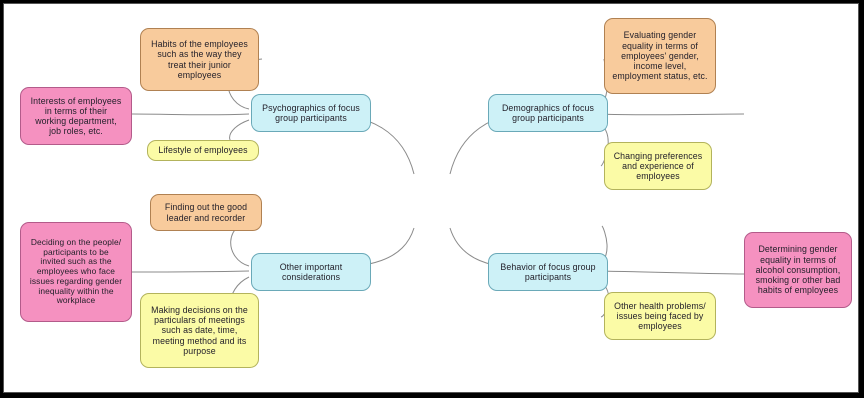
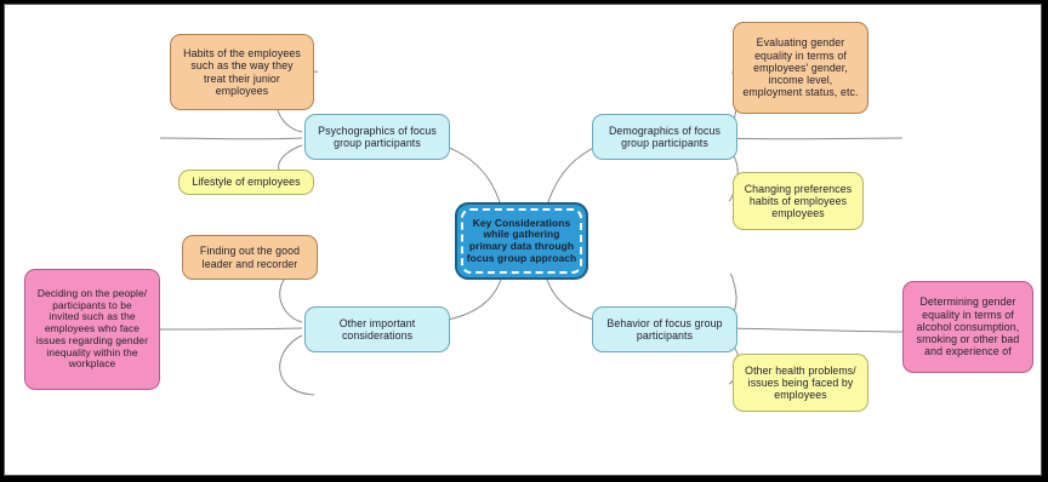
+ Key Considerations
+ while gathering
+ primary data through
+ focus group approach
  Psychographics of focus
  group participants
  Demographics of focus
  group participants
  Other important
  considerations
  Behavior of focus group
  participants
  Habits of the employees
  such as the way they
  treat their junior
  employees
- Interests of employees
- in terms of their
- working department,
- job roles, etc.
  Lifestyle of employees
  Evaluating gender
  equality in terms of
  employees' gender,
  income level,
  employment status, etc.
  Changing preferences
- and experience of
+ habits of employees
  employees
  Finding out the good
  leader and recorder
  Deciding on the people/
  participants to be
  invited such as the
  employees who face
  issues regarding gender
  inequality within the
  workplace
- Making decisions on the
- particulars of meetings
- such as date, time,
- meeting method and its
- purpose
  Determining gender
  equality in terms of
  alcohol consumption,
  smoking or other bad
- habits of employees
+ and experience of
  Other health problems/
  issues being faced by
  employees
